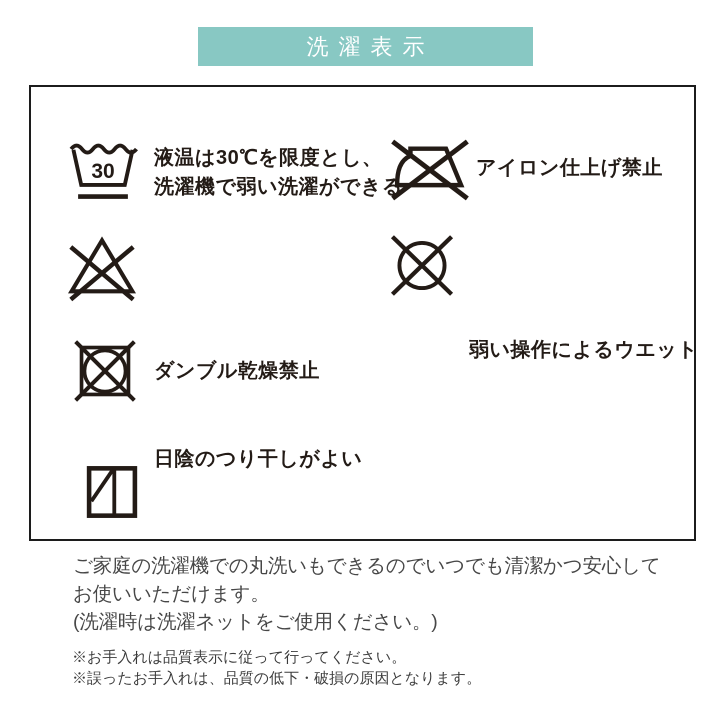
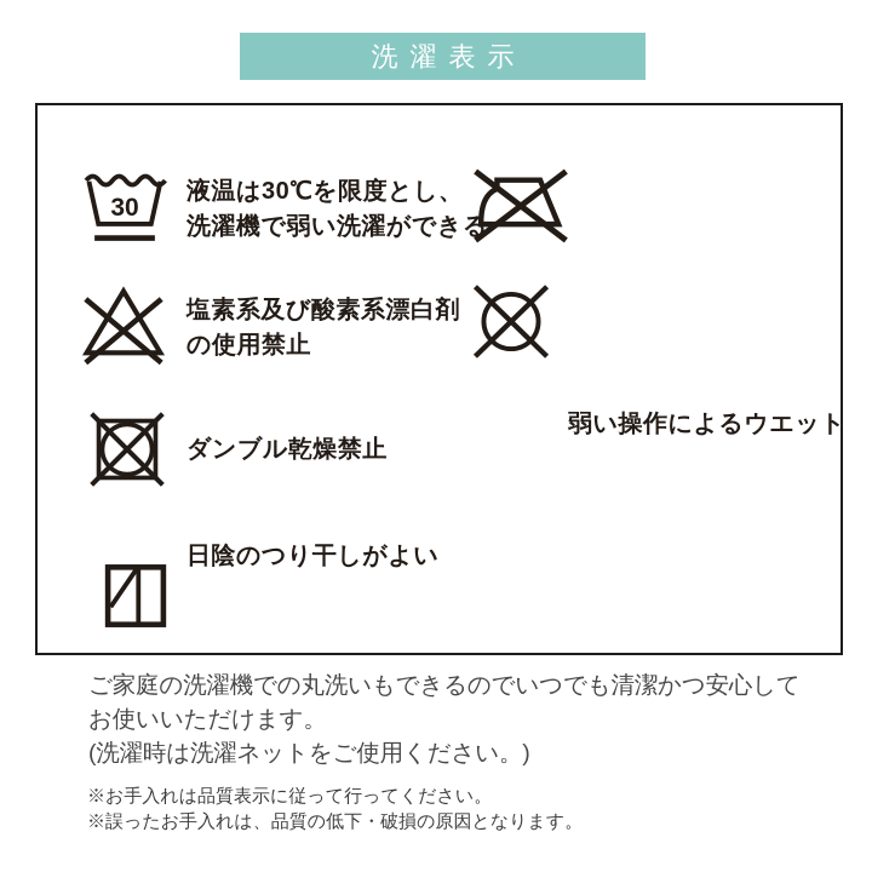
  洗濯表示
  30
  液温は30℃を限度とし、
  洗濯機で弱い洗濯ができる
+ 塩素系及び酸素系漂白剤
+ の使用禁止
  ダンブル乾燥禁止
  日陰のつり干しがよい
- アイロン仕上げ禁止
  弱い操作によるウエット
  ご家庭の洗濯機での丸洗いもできるのでいつでも清潔かつ安心して
  お使いいただけます。
  (洗濯時は洗濯ネットをご使用ください。)
  ※お手入れは品質表示に従って行ってください。
  ※誤ったお手入れは、品質の低下・破損の原因となります。
